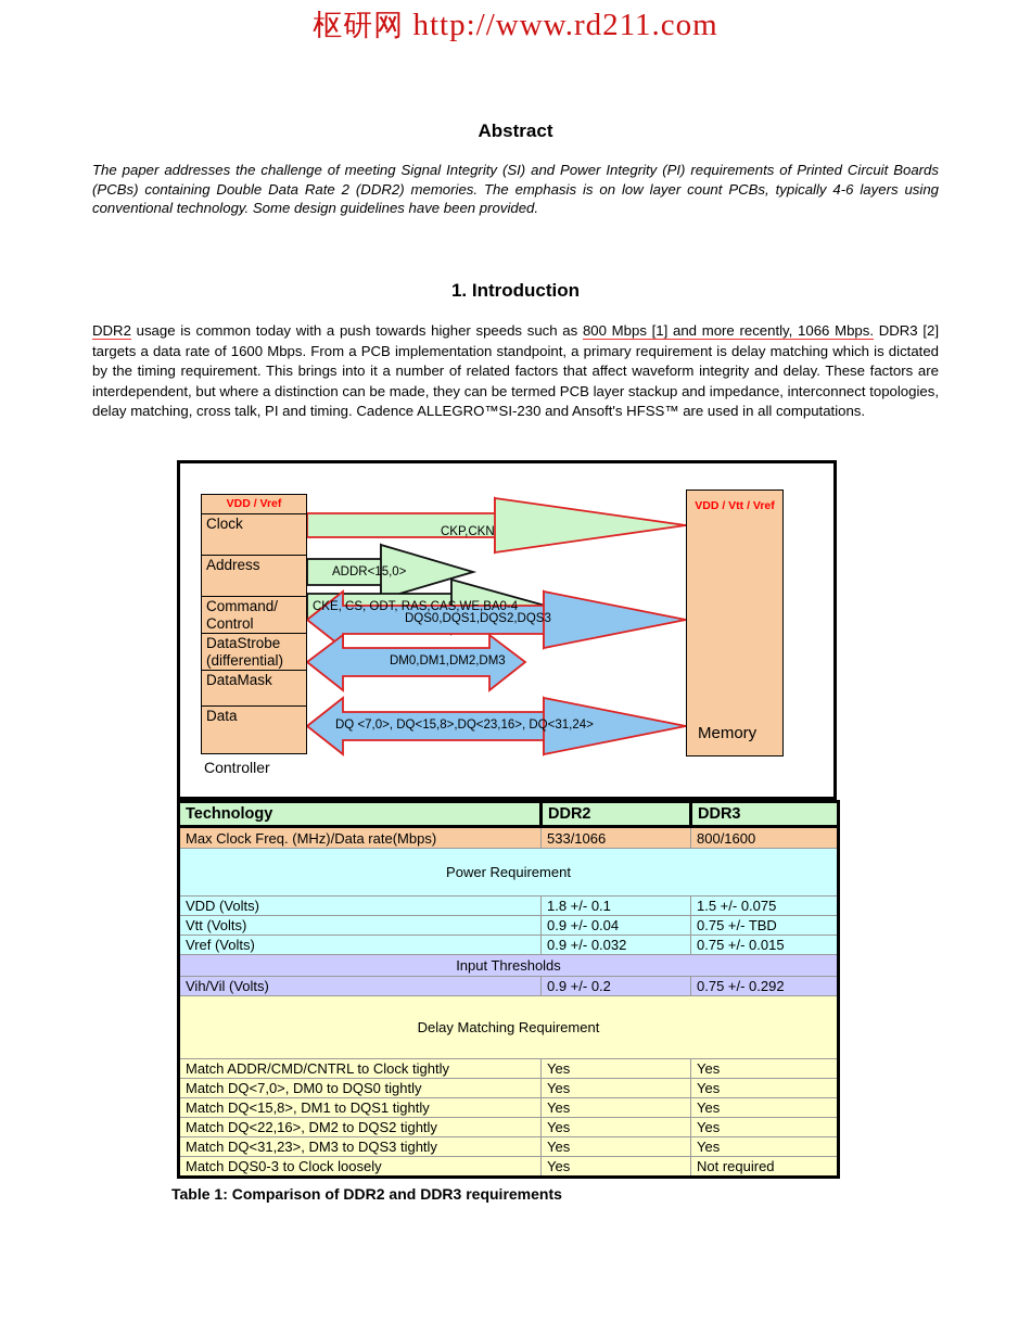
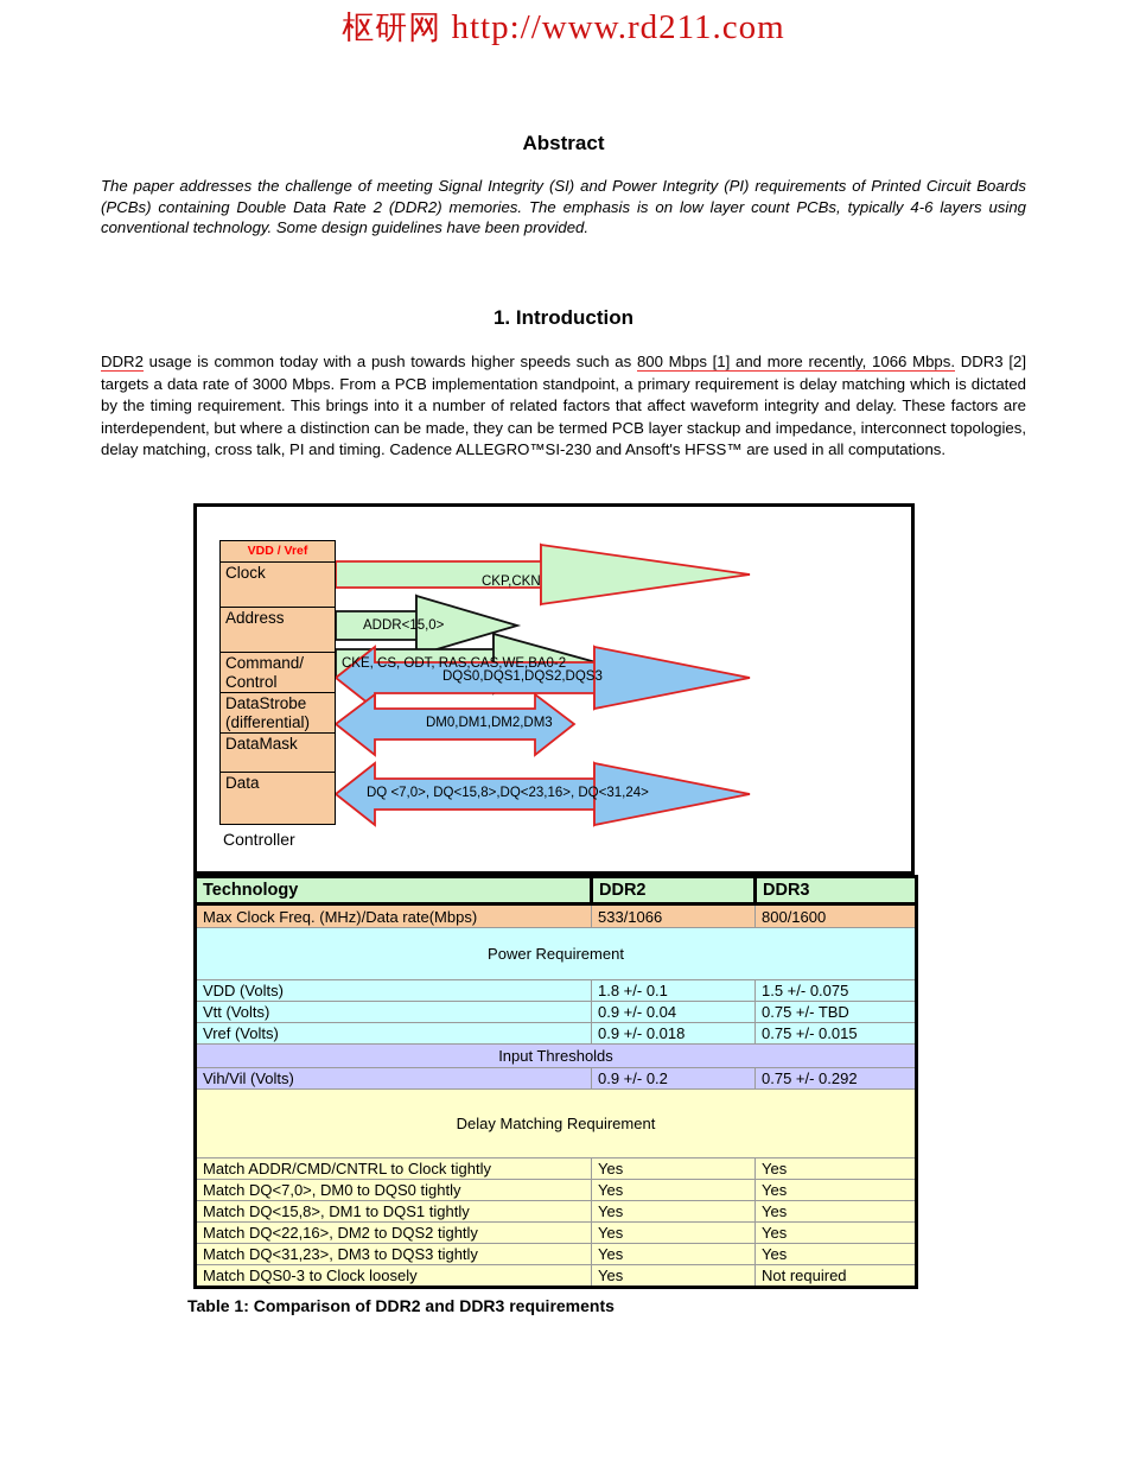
  枢研网 http://www.rd211.com
  Abstract
  The paper addresses the challenge of meeting Signal Integrity (SI) and Power Integrity (PI) requirements of Printed Circuit Boards (PCBs) containing Double Data Rate 2 (DDR2) memories. The emphasis is on low layer count PCBs, typically 4-6 layers using conventional technology. Some design guidelines have been provided.
  1. Introduction
- DDR2 usage is common today with a push towards higher speeds such as 800 Mbps [1] and more recently, 1066 Mbps. DDR3 [2] targets a data rate of 1600 Mbps. From a PCB implementation standpoint, a primary requirement is delay matching which is dictated by the timing requirement. This brings into it a number of related factors that affect waveform integrity and delay. These factors are interdependent, but where a distinction can be made, they can be termed PCB layer stackup and impedance, interconnect topologies, delay matching, cross talk, PI and timing. Cadence ALLEGRO™SI-230 and Ansoft's HFSS™ are used in all computations.
+ DDR2 usage is common today with a push towards higher speeds such as 800 Mbps [1] and more recently, 1066 Mbps. DDR3 [2] targets a data rate of 3000 Mbps. From a PCB implementation standpoint, a primary requirement is delay matching which is dictated by the timing requirement. This brings into it a number of related factors that affect waveform integrity and delay. These factors are interdependent, but where a distinction can be made, they can be termed PCB layer stackup and impedance, interconnect topologies, delay matching, cross talk, PI and timing. Cadence ALLEGRO™SI-230 and Ansoft's HFSS™ are used in all computations.
  CKP,CKN
  ADDR<15,0>
- CKE, CS, ODT, RAS,CAS,WE,BA0-4
+ CKE, CS, ODT, RAS,CAS,WE,BA0-2
  DQS0,DQS1,DQS2,DQS3
  DM0,DM1,DM2,DM3
  DQ <7,0>, DQ<15,8>,DQ<23,16>, DQ<31,24>
  VDD / Vref
  Clock
  Address
  Command/
  Control
  DataStrobe
  (differential)
  DataMask
  Data
  Controller
- VDD / Vtt / Vref
- Memory
  Technology	DDR2	DDR3
  Max Clock Freq. (MHz)/Data rate(Mbps)	533/1066	800/1600
  Power Requirement
  VDD (Volts)	1.8 +/- 0.1	1.5 +/- 0.075
  Vtt (Volts)	0.9 +/- 0.04	0.75 +/- TBD
- Vref (Volts)	0.9 +/- 0.032	0.75 +/- 0.015
+ Vref (Volts)	0.9 +/- 0.018	0.75 +/- 0.015
  Input Thresholds
  Vih/Vil (Volts)	0.9 +/- 0.2	0.75 +/- 0.292
  Delay Matching Requirement
  Match ADDR/CMD/CNTRL to Clock tightly	Yes	Yes
  Match DQ<7,0>, DM0 to DQS0 tightly	Yes	Yes
  Match DQ<15,8>, DM1 to DQS1 tightly	Yes	Yes
  Match DQ<22,16>, DM2 to DQS2 tightly	Yes	Yes
  Match DQ<31,23>, DM3 to DQS3 tightly	Yes	Yes
  Match DQS0-3 to Clock loosely	Yes	Not required
  Table 1: Comparison of DDR2 and DDR3 requirements
